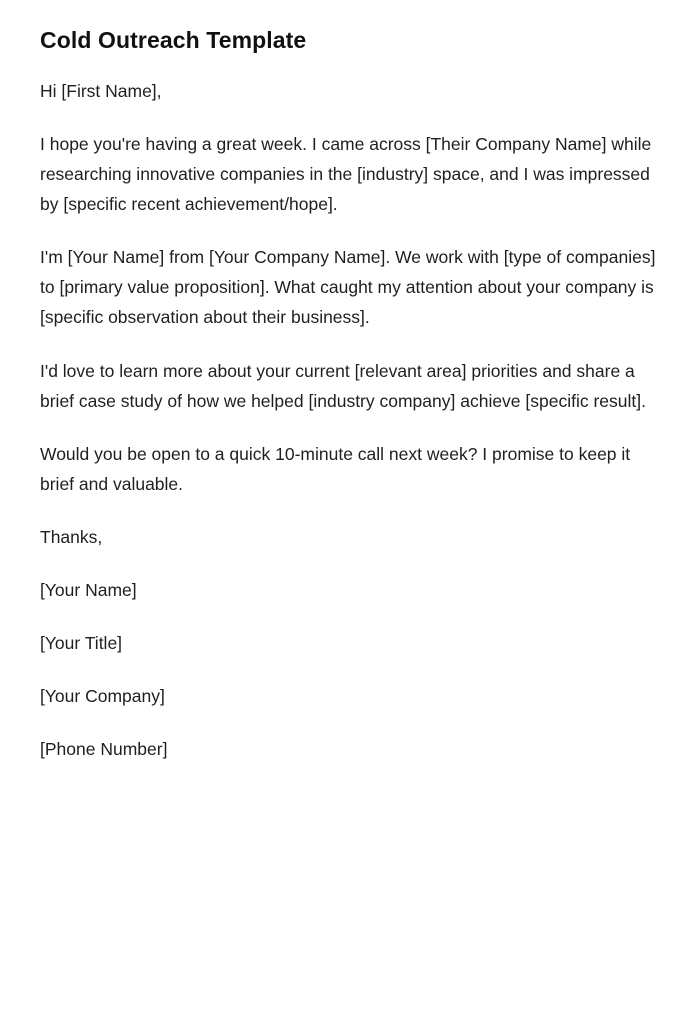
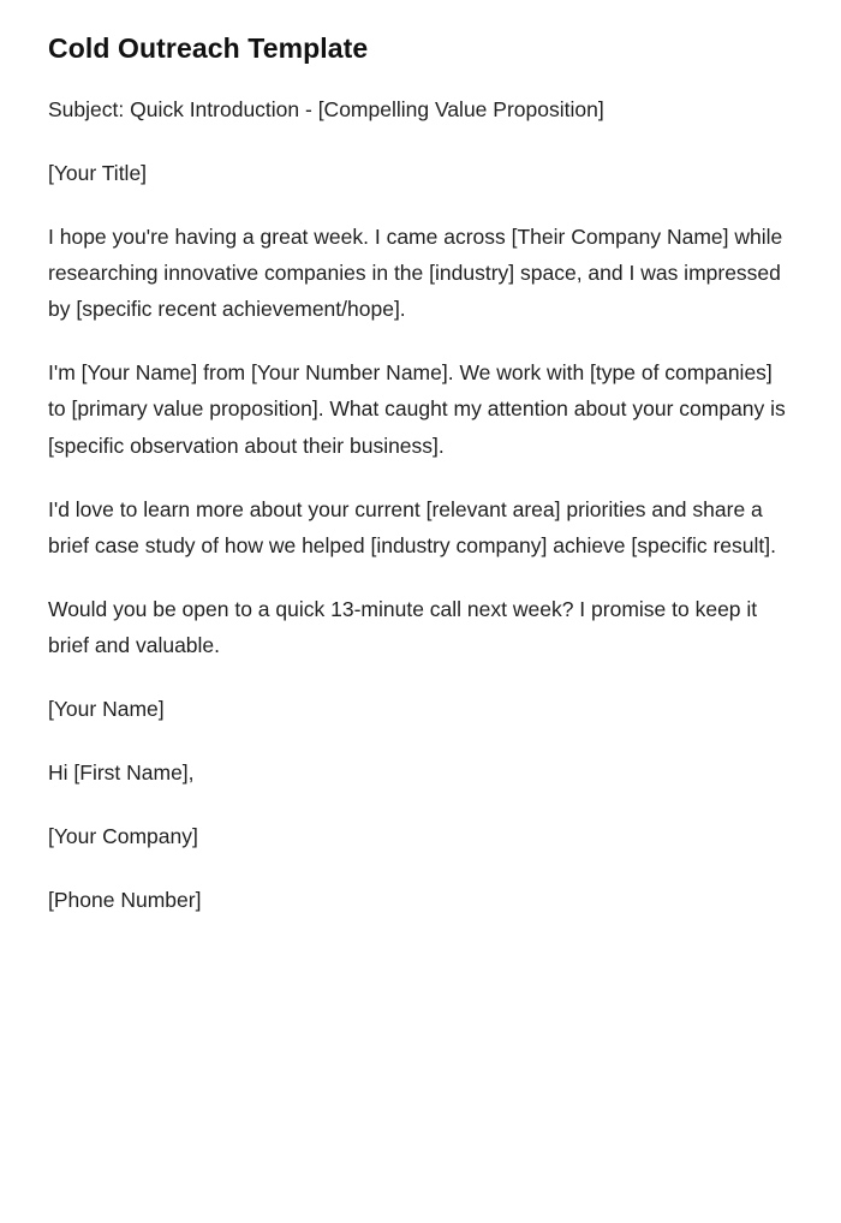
  Cold Outreach Template
+ Subject: Quick Introduction - [Compelling Value Proposition]
- Hi [First Name],
+ [Your Title]
  I hope you're having a great week. I came across [Their Company Name] while researching innovative companies in the [industry] space, and I was impressed by [specific recent achievement/hope].
- I'm [Your Name] from [Your Company Name]. We work with [type of companies] to [primary value proposition]. What caught my attention about your company is [specific observation about their business].
+ I'm [Your Name] from [Your Number Name]. We work with [type of companies] to [primary value proposition]. What caught my attention about your company is [specific observation about their business].
  I'd love to learn more about your current [relevant area] priorities and share a brief case study of how we helped [industry company] achieve [specific result].
- Would you be open to a quick 10-minute call next week? I promise to keep it brief and valuable.
+ Would you be open to a quick 13-minute call next week? I promise to keep it brief and valuable.
- Thanks,
  [Your Name]
- [Your Title]
+ Hi [First Name],
  [Your Company]
  [Phone Number]
